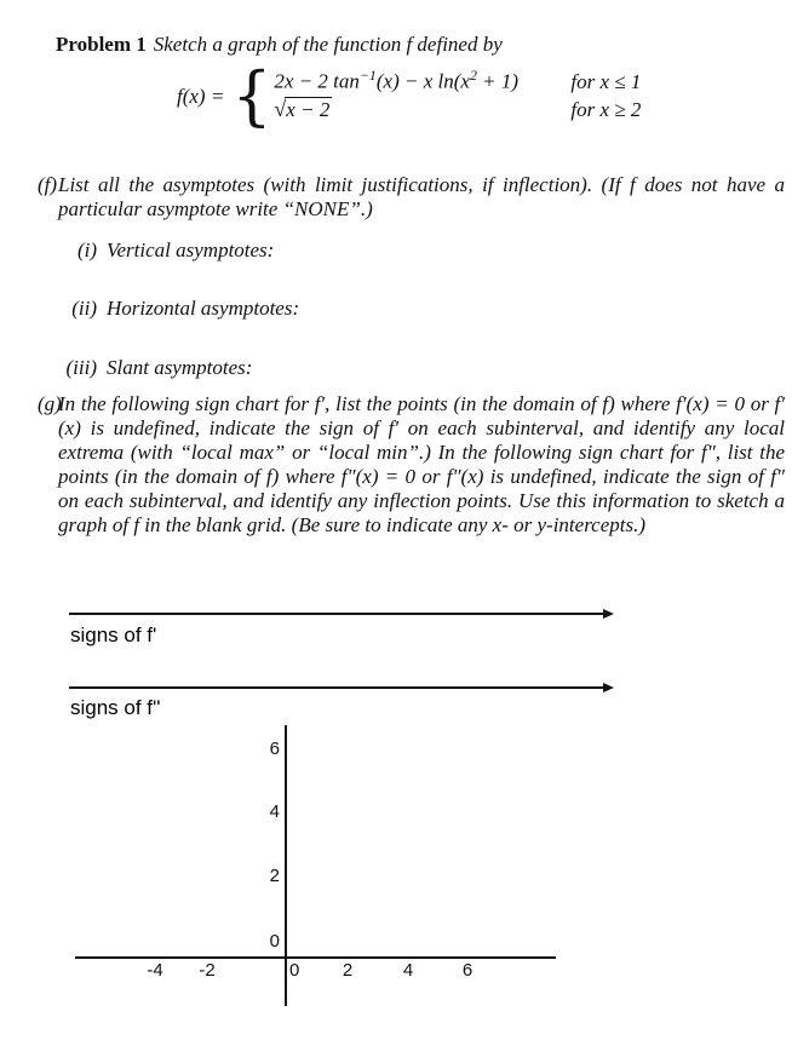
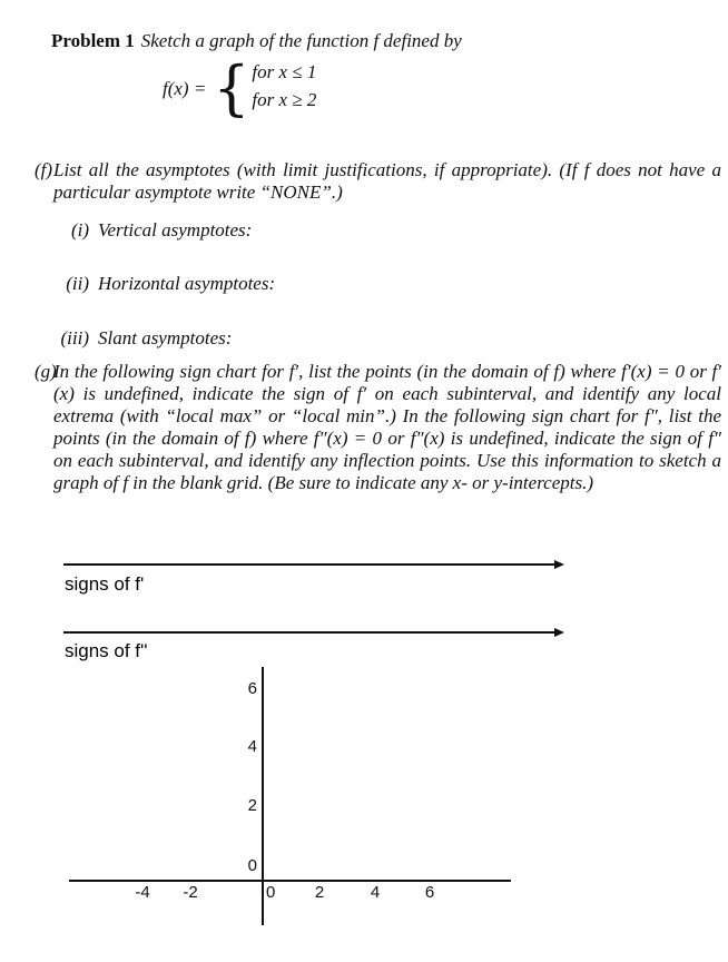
  Problem 1 Sketch a graph of the function f defined by
  f(x) =
  {
- 2x − 2 tan−1(x) − x ln(x2 + 1)
  for x ≤ 1
- √x − 2
  for x ≥ 2
  (f)
- List all the asymptotes (with limit justifications, if inflection). (If f does not have a particular asymptote write “NONE”.)
+ List all the asymptotes (with limit justifications, if appropriate). (If f does not have a particular asymptote write “NONE”.)
  (i)
  Vertical asymptotes:
  (ii)
  Horizontal asymptotes:
  (iii)
  Slant asymptotes:
  (g)
  In the following sign chart for f′, list the points (in the domain of f) where f′(x) = 0 or f′(x) is undefined, indicate the sign of f′ on each subinterval, and identify any local extrema (with “local max” or “local min”.) In the following sign chart for f″, list the points (in the domain of f) where f″(x) = 0 or f″(x) is undefined, indicate the sign of f″ on each subinterval, and identify any inflection points. Use this information to sketch a graph of f in the blank grid. (Be sure to indicate any x- or y-intercepts.)
  signs of f'
  signs of f''
  6
  4
  2
  0
  -4
  -2
  0
  2
  4
  6
